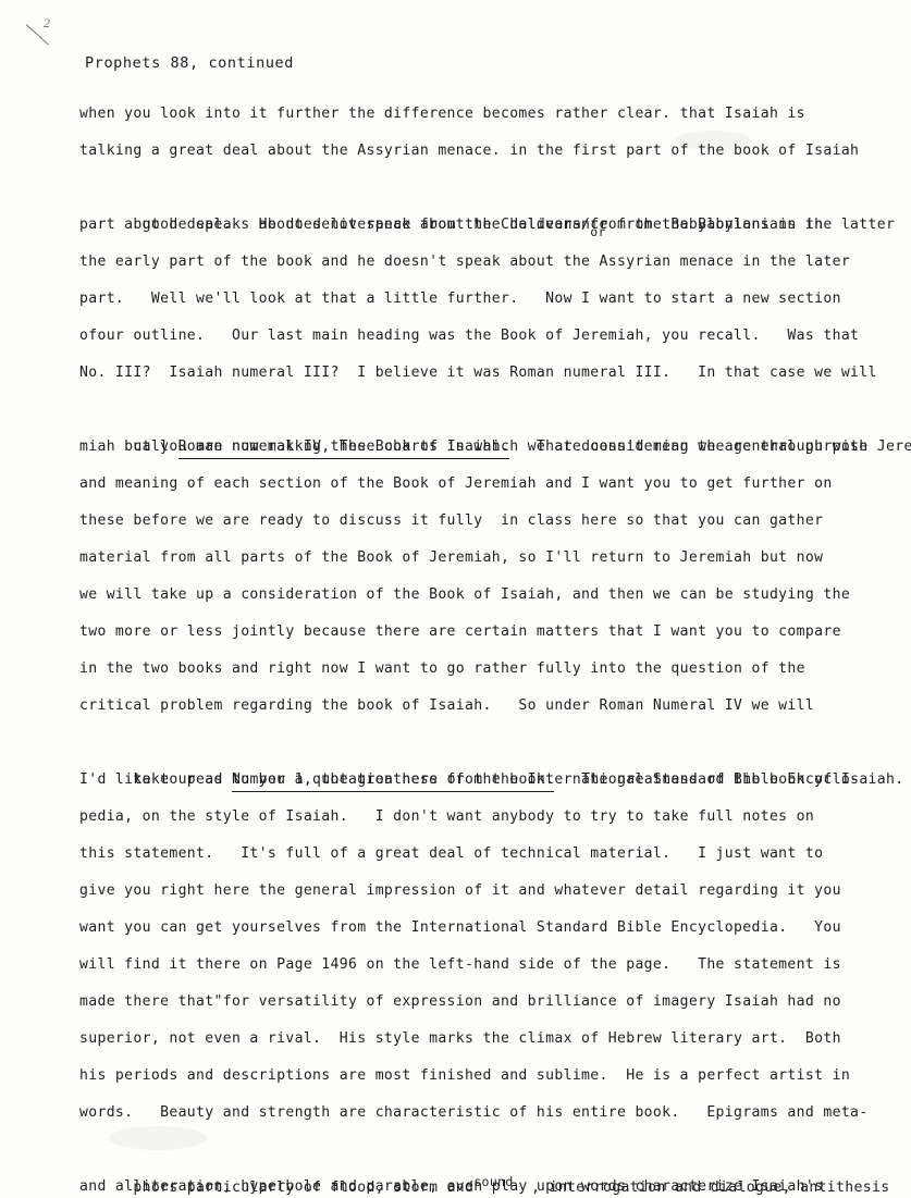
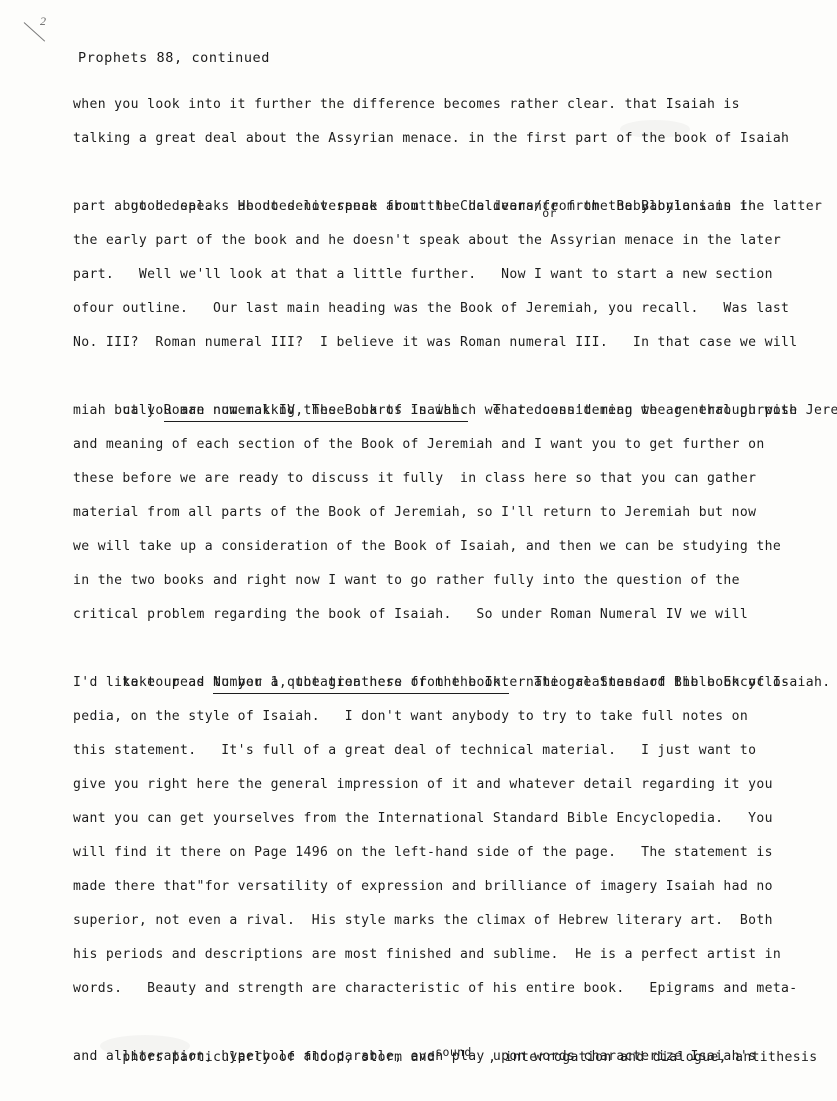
  2
  Prophets 88, continued
  when you look into it further the difference becomes rather clear. that Isaiah is
  talking a great deal about the Assyrian menace. in the first part of the book of Isaiah
  but he speaks about deliverance from the Chaldeans/
  or
  from the Babylonians in the latter
  part a good deal. He does not speak about the deliverance from the Babylonians in
  the early part of the book and he doesn't speak about the Assyrian menace in the later
  part. Well we'll look at that a little further. Now I want to start a new section
- ofour outline. Our last main heading was the Book of Jeremiah, you recall. Was that
+ ofour outline. Our last main heading was the Book of Jeremiah, you recall. Was last
- No. III? Isaiah numeral III? I believe it was Roman numeral III. In that case we will
+ No. III? Roman numeral III? I believe it was Roman numeral III. In that case we will
  call Roman numeral IV, The Book of Isaiah. That doesn't mean we are through with Jere
  miah but you are now makkng these charts in which we are considering the general purpose
  and meaning of each section of the Book of Jeremiah and I want you to get further on
  these before we are ready to discuss it fully in class here so that you can gather
  material from all parts of the Book of Jeremiah, so I'll return to Jeremiah but now
  we will take up a consideration of the Book of Isaiah, and then we can be studying the
- two more or less jointly because there are certain matters that I want you to compare
  in the two books and right now I want to go rather fully into the question of the
  critical problem regarding the book of Isaiah. So under Roman Numeral IV we will
  take up as Number 1, the greatness of the book. The greatness of the book of Isaiah.
  I'd like to read to you a quotation here from the International Standard Bible Encyclo-
  pedia, on the style of Isaiah. I don't want anybody to try to take full notes on
  this statement. It's full of a great deal of technical material. I just want to
  give you right here the general impression of it and whatever detail regarding it you
  want you can get yourselves from the International Standard Bible Encyclopedia. You
  will find it there on Page 1496 on the left-hand side of the page. The statement is
  made there that"for versatility of expression and brilliance of imagery Isaiah had no
  superior, not even a rival. His style marks the climax of Hebrew literary art. Both
  his periods and descriptions are most finished and sublime. He is a perfect artist in
  words. Beauty and strength are characteristic of his entire book. Epigrams and meta-
  phors particularly of flood, storm andsound , interrogation and dialogue, antithesis
  and alliteration, hyperbole and parable, even play upon words characterize Isaiah's
